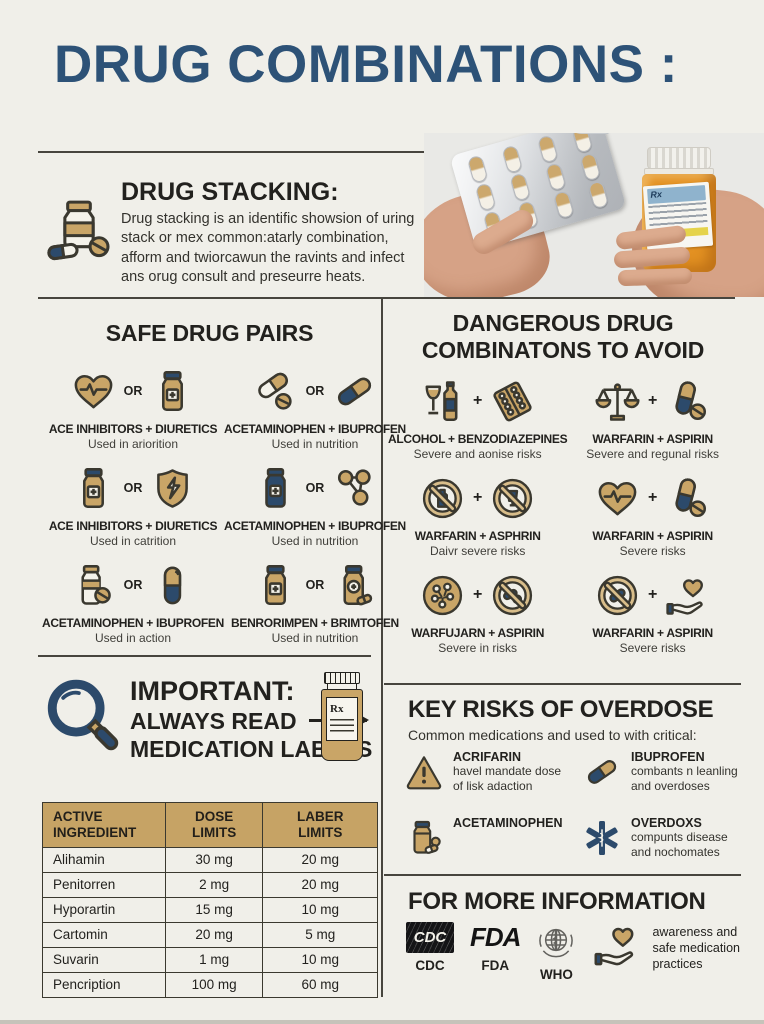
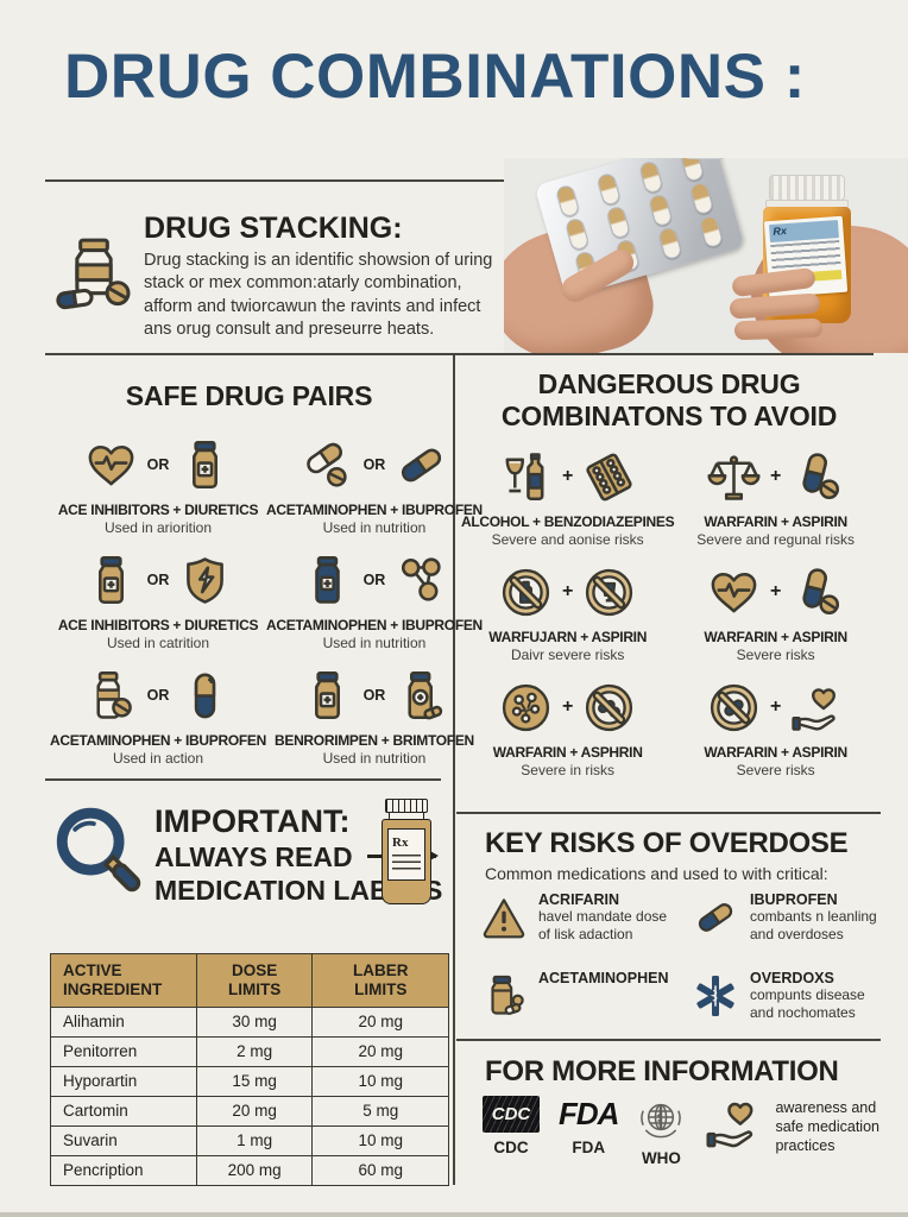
  DRUG COMBINATIONS :
  DRUG STACKING:
  Drug stacking is an identific showsion of uring stack or mex common:atarly combination, afform and twiorcawun the ravints and infect ans orug consult and preseurre heats.
  SAFE DRUG PAIRS
  OR
  ACE INHIBITORS + DIURETICS
  Used in ariorition
  OR
  ACETAMINOPHEN + IBUPROFEN
  Used in nutrition
  OR
  ACE INHIBITORS + DIURETICS
  Used in catrition
  OR
  ACETAMINOPHEN + IBUPROFEN
  Used in nutrition
  OR
  ACETAMINOPHEN + IBUPROFEN
  Used in action
  OR
  BENRORIMPEN + BRIMTOFEN
  Used in nutrition
  IMPORTANT:
  ALWAYS READ
  MEDICATION LABS
  Rx
  ACTIVE INGREDIENT	DOSE LIMITS	LABER LIMITS
  Alihamin	30 mg	20 mg
  Penitorren	2 mg	20 mg
  Hyporartin	15 mg	10 mg
  Cartomin	20 mg	5 mg
  Suvarin	1 mg	10 mg
- Pencription	100 mg	60 mg
+ Pencription	200 mg	60 mg
  DANGEROUS DRUG
  COMBINATONS TO AVOID
  +
  ALCOHOL + BENZODIAZEPINES
  Severe and aonise risks
  +
  WARFARIN + ASPIRIN
  Severe and regunal risks
  +
- WARFARIN + ASPHRIN
+ WARFUJARN + ASPIRIN
  Daivr severe risks
  +
  WARFARIN + ASPIRIN
  Severe risks
  +
- WARFUJARN + ASPIRIN
+ WARFARIN + ASPHRIN
  Severe in risks
  +
  WARFARIN + ASPIRIN
  Severe risks
  KEY RISKS OF OVERDOSE
  Common medications and used to with critical:
  ACRIFARIN
  havel mandate dose of lisk adaction
  IBUPROFEN
  combants n leanling and overdoses
  ACETAMINOPHEN
  OVERDOXS
  compunts disease and nochomates
  FOR MORE INFORMATION
  CDC
  CDC
  FDA
  FDA
  WHO
  awareness and safe medication practices
